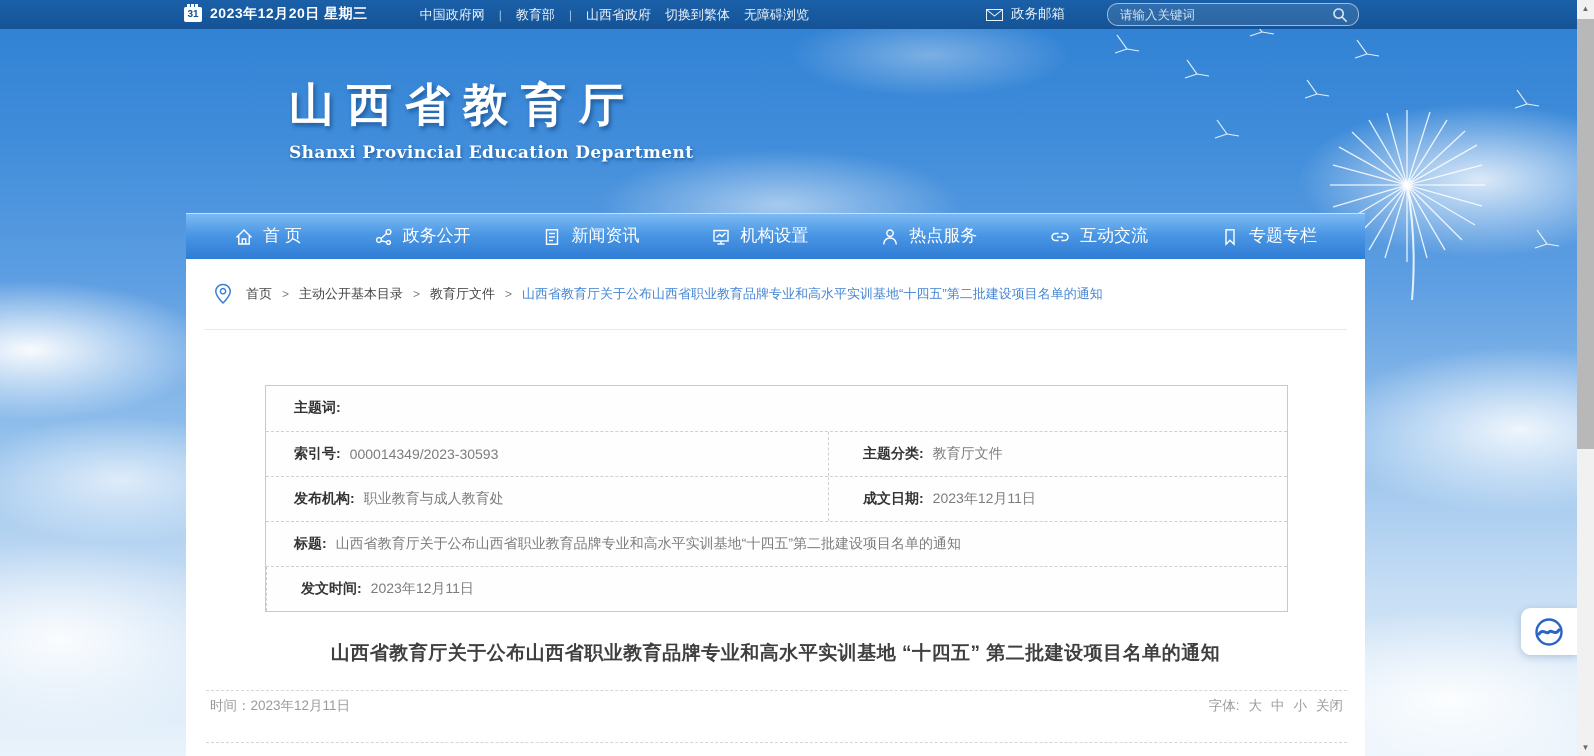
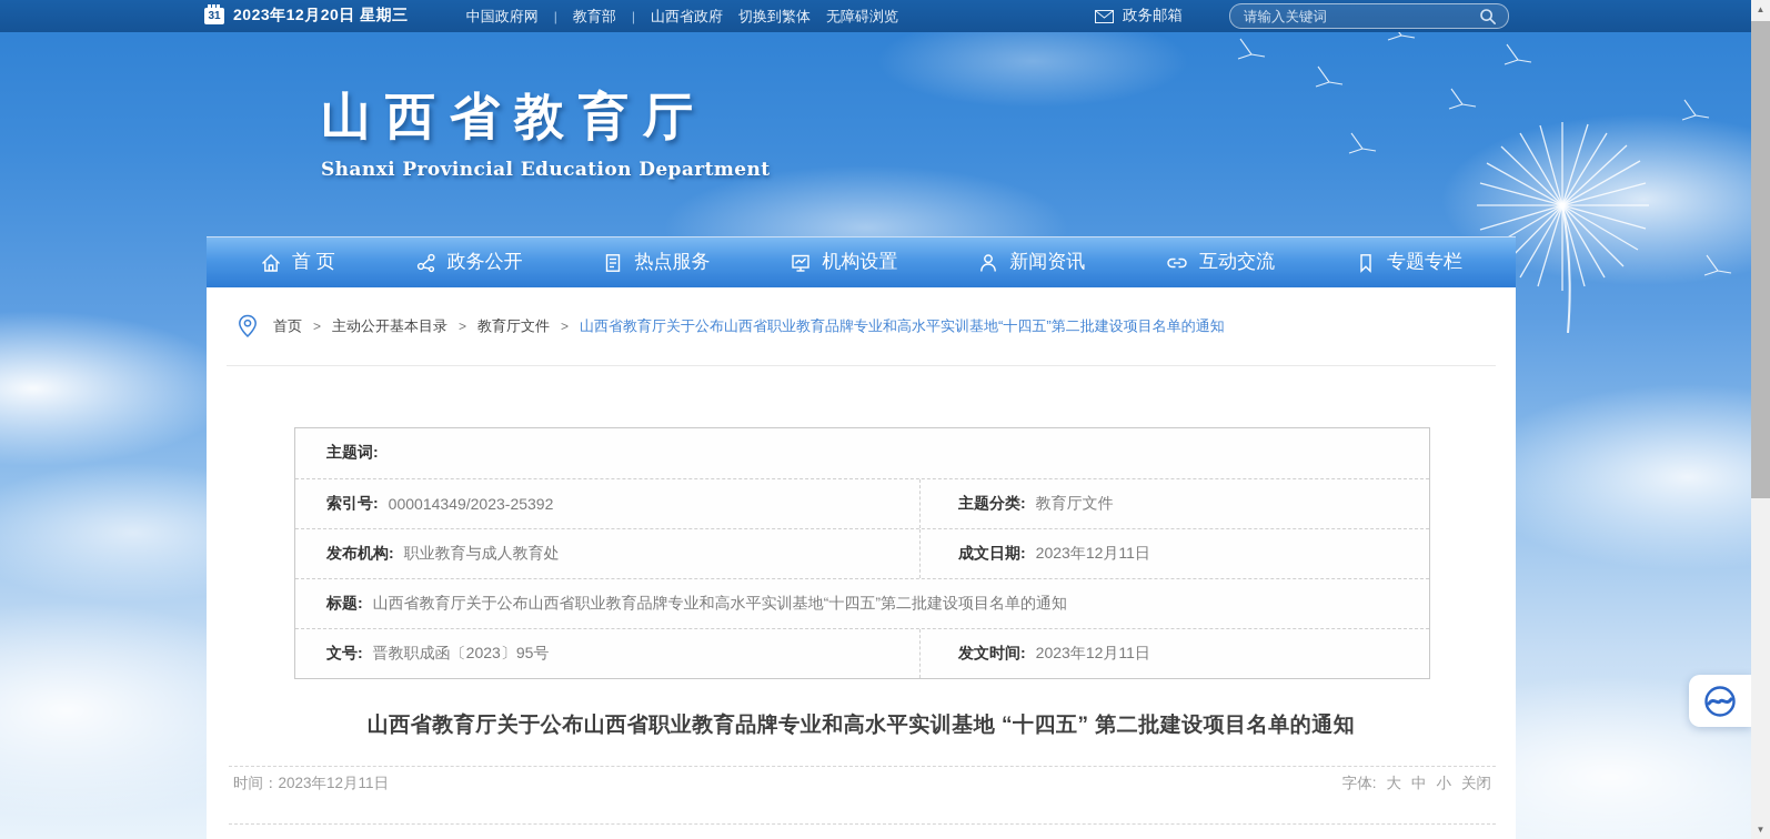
  31
  2023年12月20日 星期三
  中国政府网
  |
  教育部
  |
  山西省政府
  切换到繁体
  无障碍浏览
  政务邮箱
  请输入关键词
  山西省教育厅
  Shanxi Provincial Education Department
  首 页
  政务公开
- 新闻资讯
+ 热点服务
  机构设置
- 热点服务
+ 新闻资讯
  互动交流
  专题专栏
  首页
  >
  主动公开基本目录
  >
  教育厅文件
  >
  山西省教育厅关于公布山西省职业教育品牌专业和高水平实训基地“十四五”第二批建设项目名单的通知
  主题词:
  索引号:
- 000014349/2023-30593
+ 000014349/2023-25392
  主题分类:
  教育厅文件
  发布机构:
  职业教育与成人教育处
  成文日期:
  2023年12月11日
  标题:
  山西省教育厅关于公布山西省职业教育品牌专业和高水平实训基地“十四五”第二批建设项目名单的通知
+ 文号:
+ 晋教职成函〔2023〕95号
  发文时间:
  2023年12月11日
  山西省教育厅关于公布山西省职业教育品牌专业和高水平实训基地 “十四五” 第二批建设项目名单的通知
  时间：2023年12月11日
  字体:
  大
  中
  小
  关闭
  ▲
  ▼
